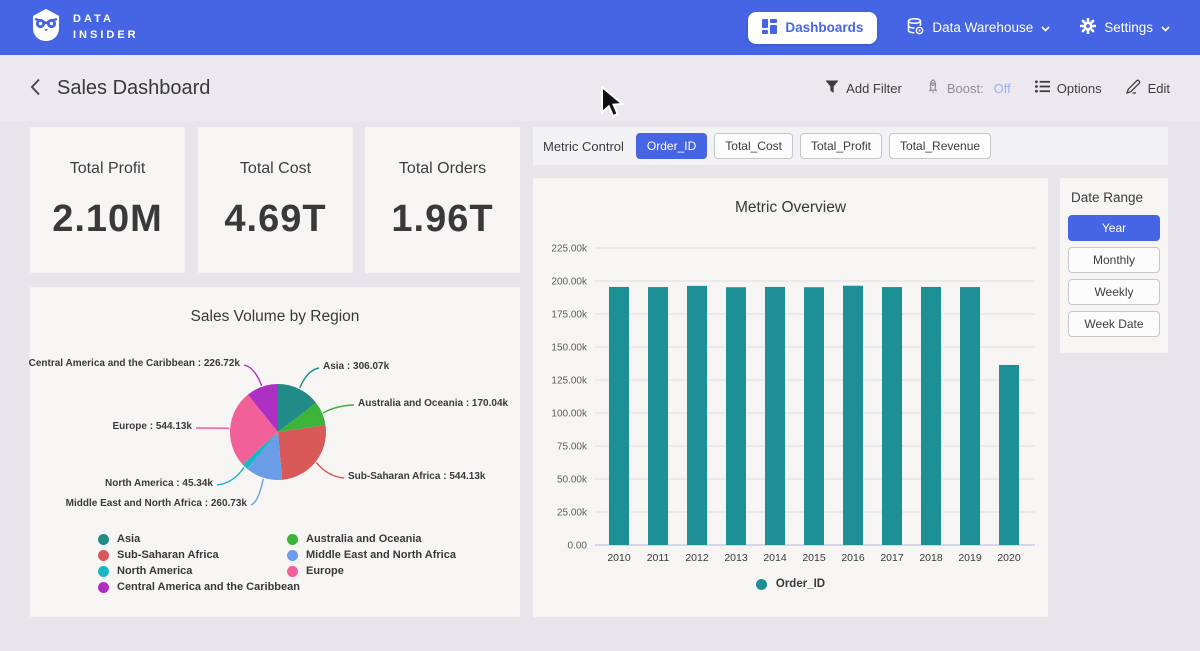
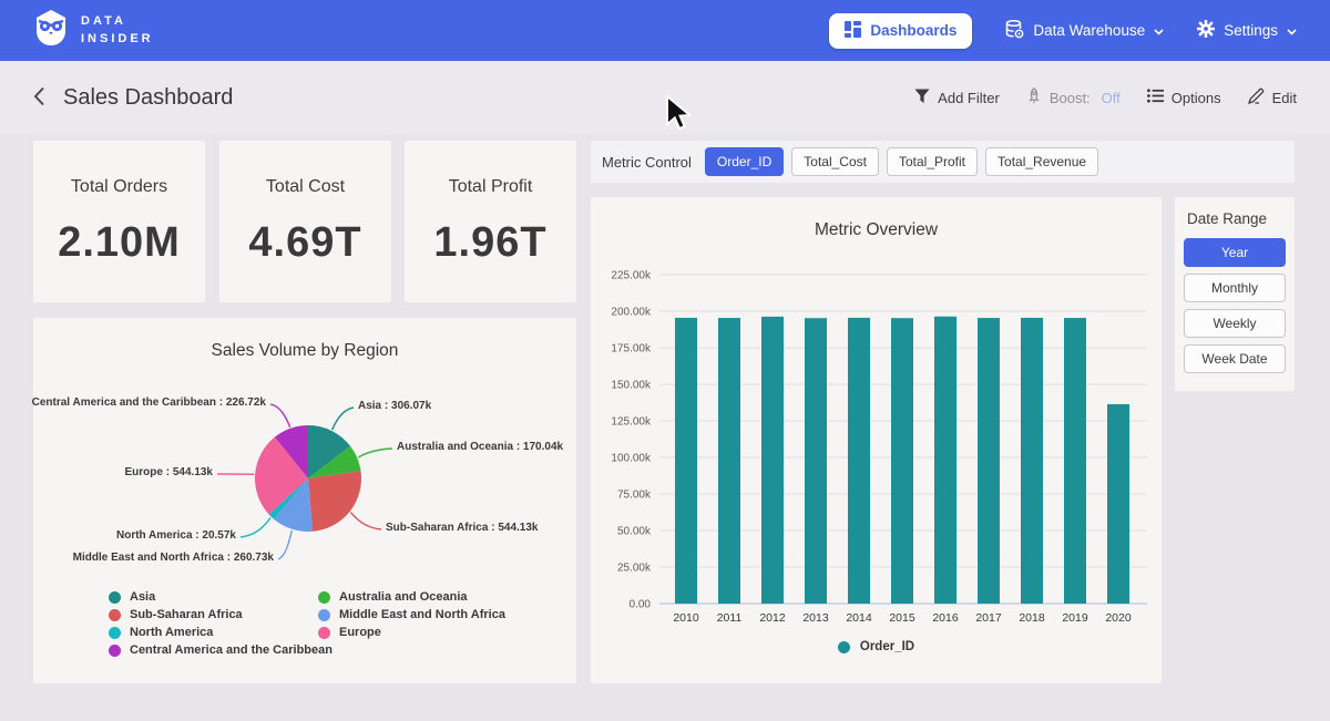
  DATA
  INSIDER
  Dashboards
  Data Warehouse
  Settings
  Sales Dashboard
  Add Filter
  Boost:
  Off
  Options
  Edit
- Total Profit
+ Total Orders
  2.10M
  Total Cost
  4.69T
- Total Orders
+ Total Profit
  1.96T
  Metric Control
  Order_ID
  Total_Cost
  Total_Profit
  Total_Revenue
  Metric Overview
  0.00
  25.00k
  50.00k
  75.00k
  100.00k
  125.00k
  150.00k
  175.00k
  200.00k
  225.00k
  2010
  2011
  2012
  2013
  2014
  2015
  2016
  2017
  2018
  2019
  2020
  Order_ID
  Date Range
  Year
  Monthly
  Weekly
  Week Date
  Sales Volume by Region
  Asia : 306.07k
  Australia and Oceania : 170.04k
  Sub-Saharan Africa : 544.13k
  Middle East and North Africa : 260.73k
- North America : 45.34k
+ North America : 20.57k
  Europe : 544.13k
  Central America and the Caribbean : 226.72k
  Asia
  Sub-Saharan Africa
  North America
  Central America and the Caribbean
  Australia and Oceania
  Middle East and North Africa
  Europe
